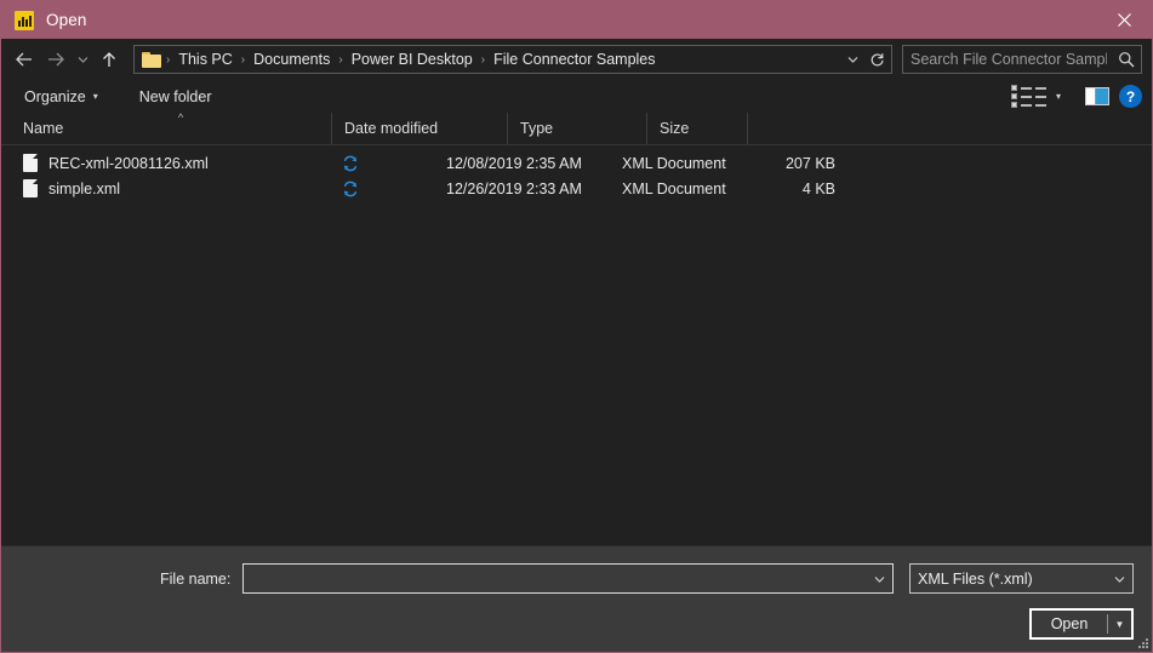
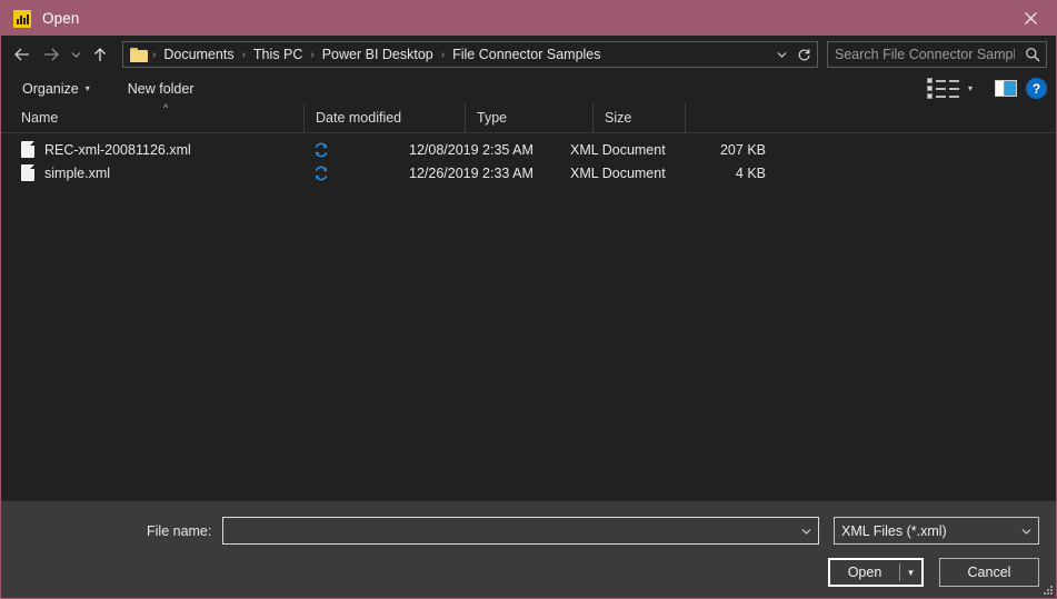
  Open
  ›
- This PC
+ Documents
  ›
- Documents
+ This PC
  ›
  Power BI Desktop
  ›
  File Connector Samples
  Search File Connector Sampl
  Organize
  ▾
  New folder
  ▾
  ?
  ^
  Name
  Date modified
  Type
  Size
  REC-xml-20081126.xml
  12/08/2019 2:35 AM
  XML Document
  207 KB
  simple.xml
  12/26/2019 2:33 AM
  XML Document
  4 KB
  File name:
  XML Files (*.xml)
  Open
  ▼
+ Cancel
